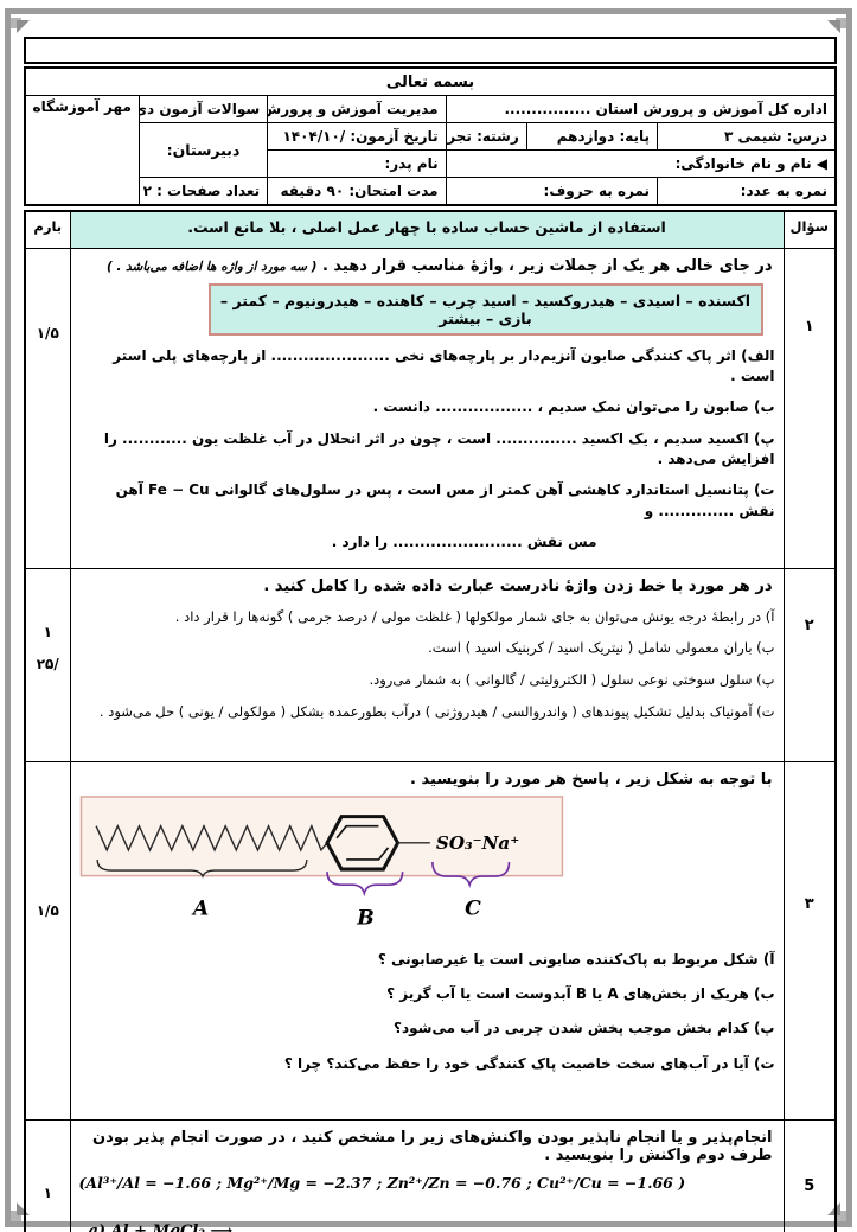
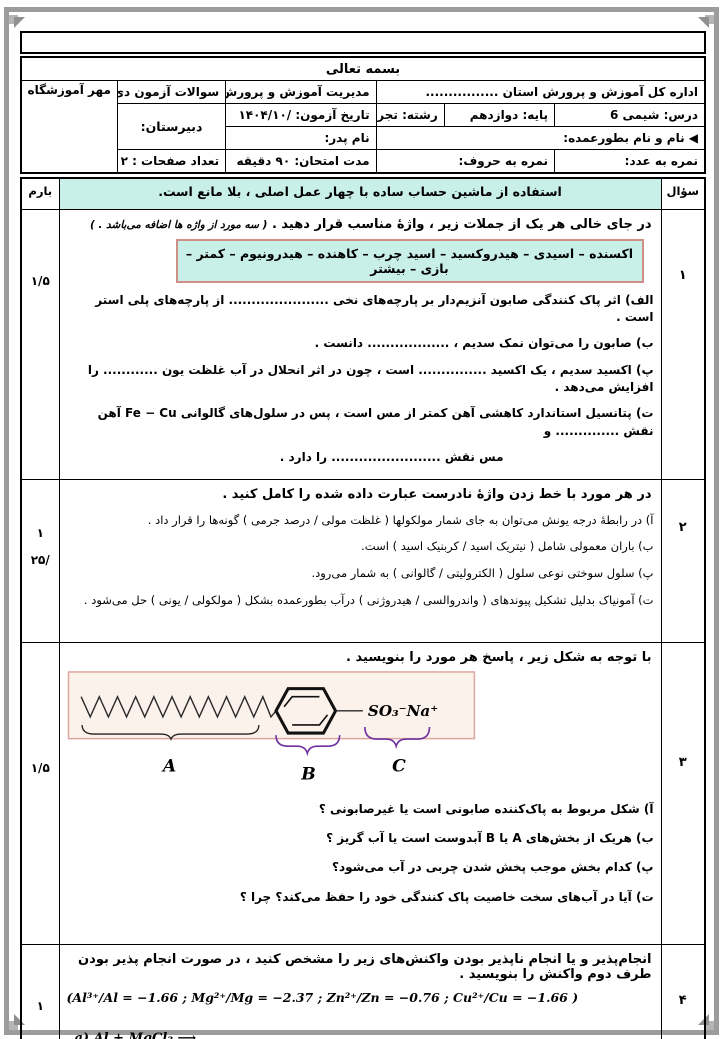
  بسمه تعالی
  اداره کل آموزش و پرورش استان ................	مدیریت آموزش و پرورش	سوالات آزمون دی	مهر آموزشگاه
- درس: شیمی ۳	پایه: دوازدهم	رشته: تجر	تاریخ آزمون: /۱۴۰۴/۱۰	دبیرستان:
+ درس: شیمی 6	پایه: دوازدهم	رشته: تجر	تاریخ آزمون: /۱۴۰۴/۱۰	دبیرستان:
- ◀ نام و نام خانوادگی:	نام پدر:
+ ◀ نام و نام بطورعمده:	نام پدر:
  نمره به عدد:	نمره به حروف:	مدت امتحان: ۹۰ دقیقه	تعداد صفحات : ۲
  سؤال	استفاده از ماشین حساب ساده با چهار عمل اصلی ، بلا مانع است.	بارم
  ۱	در جای خالی هر یک از جملات زیر ، واژۀ مناسب قرار دهید . ( سه مورد از واژه ها اضافه می‌باشد . ) اکسنده – اسیدی – هیدروکسید – اسید چرب – کاهنده – هیدرونیوم – کمتر – بازی – بیشتر الف) اثر پاک کنندگی صابون آنزیم‌دار بر پارچه‌های نخی ...................... از پارچه‌های پلی استر است . ب) صابون را می‌توان نمک سدیم ، .................. دانست . پ) اکسید سدیم ، یک اکسید ............... است ، چون در اثر انحلال در آب غلظت یون ............ را افزایش می‌دهد . ت) پتانسیل استاندارد کاهشی آهن کمتر از مس است ، پس در سلولهای گالوانی Fe − Cu آهن نقش .............. و مس نقش ........................ را دارد .	۱/۵
  ۲	در هر مورد با خط زدن واژۀ نادرست عبارت داده شده را کامل کنید . آ) در رابطۀ درجه یونش می‌توان به جای شمار مولکولها ( غلظت مولی / درصد جرمی ) گونه‌ها را قرار داد . ب) باران معمولی شامل ( نیتریک اسید / کربنیک اسید ) است. پ) سلول سوختی نوعی سلول ( الکترولیتی / گالوانی ) به شمار می‌رود. ت) آمونیاک بدلیل تشکیل پیوندهای ( واندروالسی / هیدروژنی ) درآب بطورعمده بشکل ( مولکولی / یونی ) حل می‌شود .	۱ /۲۵
  ۳	با توجه به شکل زیر ، پاسخ هر مورد را بنویسید . SO₃⁻Na⁺ A B C آ) شکل مربوط به پاک‌کننده صابونی است یا غیرصابونی ؟ ب) هریک از بخش‌های A یا B آبدوست است یا آب گریز ؟ پ) کدام بخش موجب پخش شدن چربی در آب می‌شود؟ ت) آیا در آب‌های سخت خاصیت پاک کنندگی خود را حفظ میکند؟ چرا ؟	۱/۵
- 5	انجام‌پذیر و یا انجام ناپذیر بودن واکنش‌های زیر را مشخص کنید ، در صورت انجام پذیر بودن طرف دوم واکنش را بنویسید . (Al³⁺/Al = −1.66 ; Mg²⁺/Mg = −2.37 ; Zn²⁺/Zn = −0.76 ; Cu²⁺/Cu = −1.66 ) a) Al + MgCl₂ ⟶	۱
+ ۴	انجام‌پذیر و یا انجام ناپذیر بودن واکنش‌های زیر را مشخص کنید ، در صورت انجام پذیر بودن طرف دوم واکنش را بنویسید . (Al³⁺/Al = −1.66 ; Mg²⁺/Mg = −2.37 ; Zn²⁺/Zn = −0.76 ; Cu²⁺/Cu = −1.66 ) a) Al + MgCl₂ ⟶	۱
